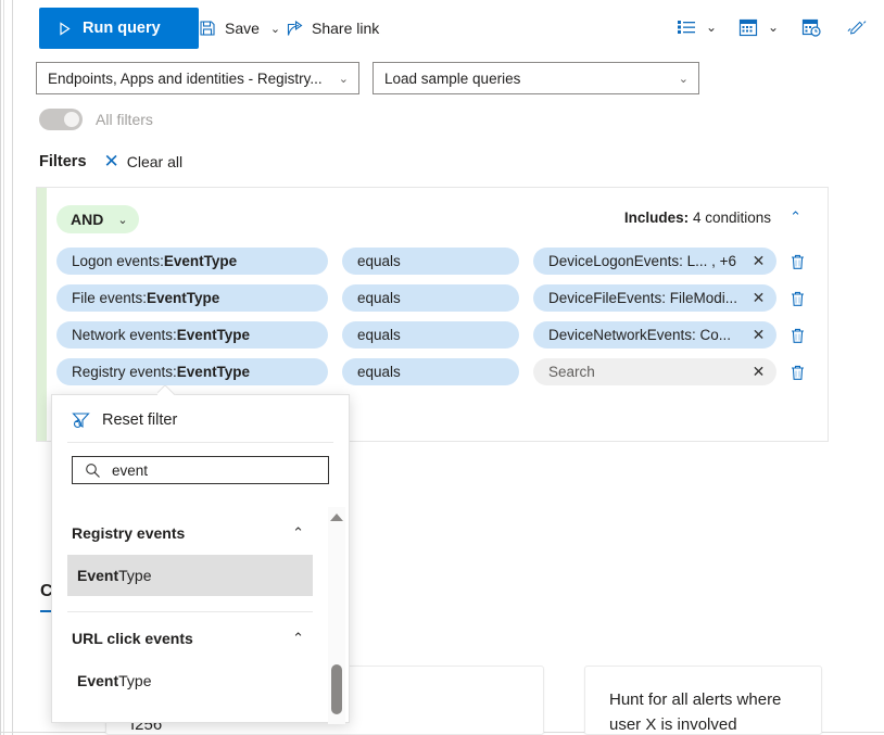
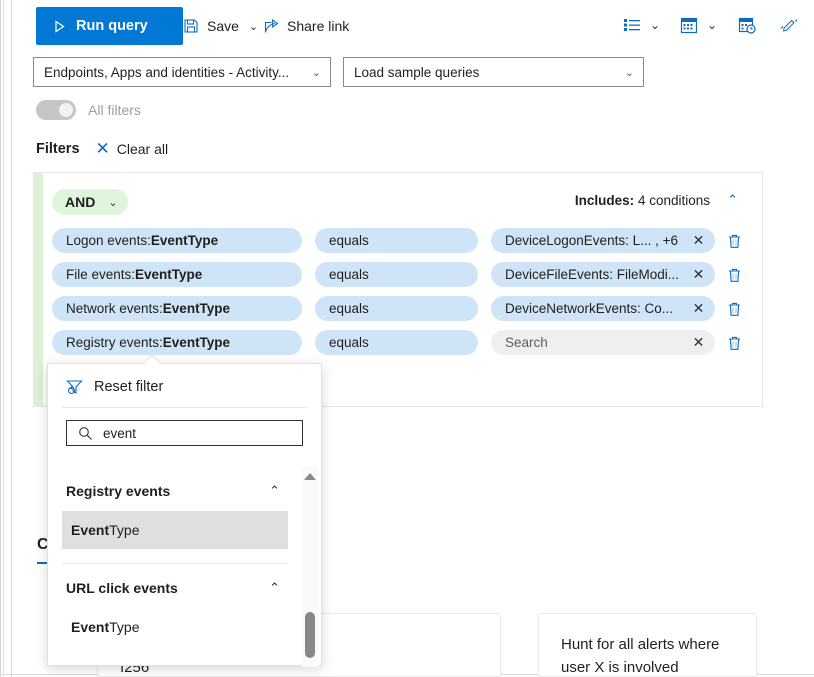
  Run query
  Save
  ⌄
  Share link
  ⌄
  ⌄
- Endpoints, Apps and identities - Registry...
+ Endpoints, Apps and identities - Activity...
  ⌄
  Load sample queries
  ⌄
  All filters
  Filters
  ✕
  Clear all
  AND
  ⌄
  Includes: 4 conditions
  ⌃
  Logon events:
  EventType
  equals
  DeviceLogonEvents: L... , +6
  ✕
  File events:
  EventType
  equals
  DeviceFileEvents: FileModi...
  ✕
  Network events:
  EventType
  equals
  DeviceNetworkEvents: Co...
  ✕
  Registry events:
  EventType
  equals
  Search
  ✕
  C
  ı256
  Hunt for all alerts where user X is involved
  Reset filter
  event
  Registry events
  ⌃
  Event
  Type
  URL click events
  ⌃
  Event
  Type
